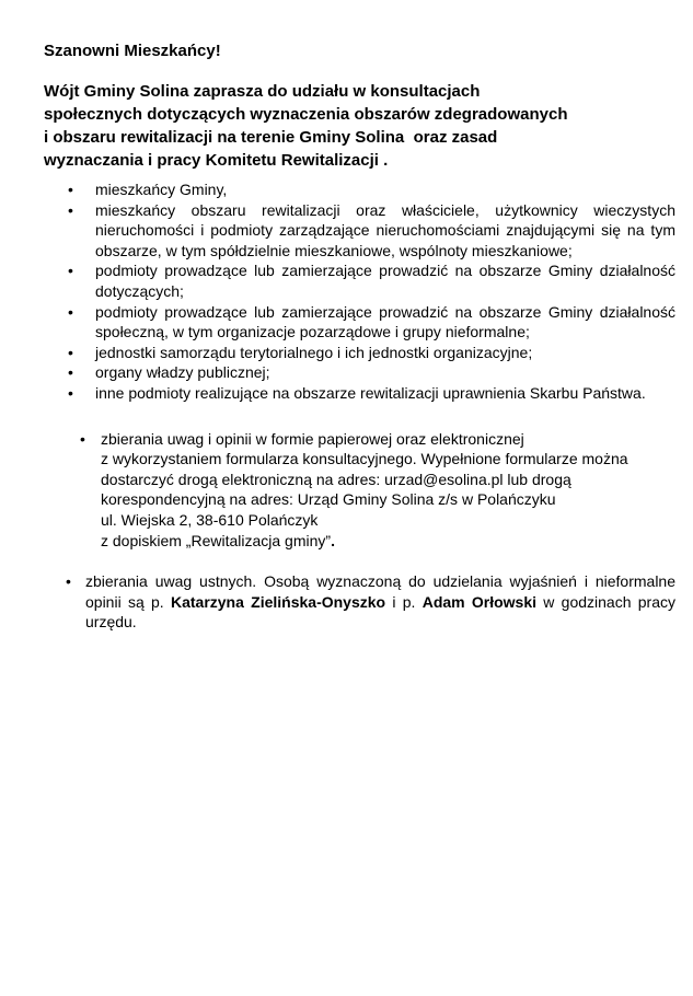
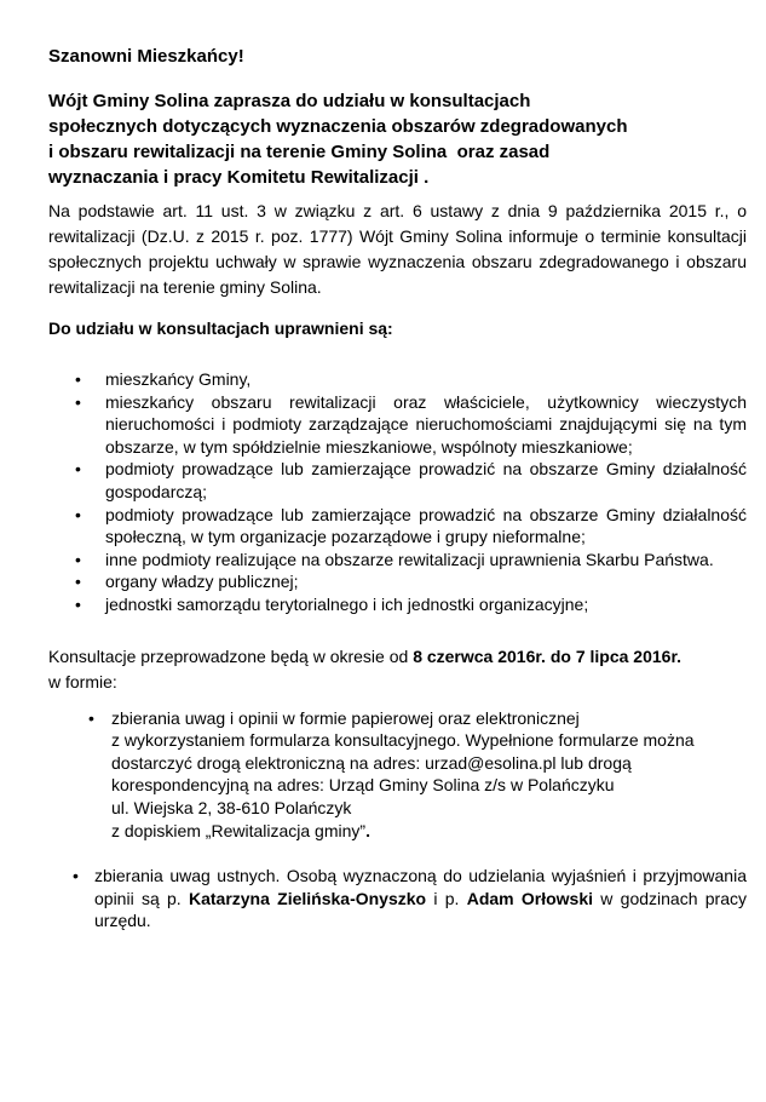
  Szanowni Mieszkańcy!
  Wójt Gminy Solina zaprasza do udziału w konsultacjach
  społecznych dotyczących wyznaczenia obszarów zdegradowanych
  i obszaru rewitalizacji na terenie Gminy Solina oraz zasad
  wyznaczania i pracy Komitetu Rewitalizacji .
+ Na podstawie art. 11 ust. 3 w związku z art. 6 ustawy z dnia 9 października 2015 r., o rewitalizacji (Dz.U. z 2015 r. poz. 1777) Wójt Gminy Solina informuje o terminie konsultacji społecznych projektu uchwały w sprawie wyznaczenia obszaru zdegradowanego i obszaru rewitalizacji na terenie gminy Solina.
+ Do udziału w konsultacjach uprawnieni są:
  •
  mieszkańcy Gminy,
  •
  mieszkańcy obszaru rewitalizacji oraz właściciele, użytkownicy wieczystych nieruchomości i podmioty zarządzające nieruchomościami znajdującymi się na tym obszarze, w tym spółdzielnie mieszkaniowe, wspólnoty mieszkaniowe;
  •
- podmioty prowadzące lub zamierzające prowadzić na obszarze Gminy działalność dotyczących;
+ podmioty prowadzące lub zamierzające prowadzić na obszarze Gminy działalność gospodarczą;
  •
  podmioty prowadzące lub zamierzające prowadzić na obszarze Gminy działalność społeczną, w tym organizacje pozarządowe i grupy nieformalne;
  •
- jednostki samorządu terytorialnego i ich jednostki organizacyjne;
+ inne podmioty realizujące na obszarze rewitalizacji uprawnienia Skarbu Państwa.
  •
  organy władzy publicznej;
  •
- inne podmioty realizujące na obszarze rewitalizacji uprawnienia Skarbu Państwa.
+ jednostki samorządu terytorialnego i ich jednostki organizacyjne;
+ Konsultacje przeprowadzone będą w okresie od 8 czerwca 2016r. do 7 lipca 2016r.
+ w formie:
  •
  zbierania uwag i opinii w formie papierowej oraz elektronicznej
  z wykorzystaniem formularza konsultacyjnego. Wypełnione formularze można
  dostarczyć drogą elektroniczną na adres: urzad@esolina.pl lub drogą
  korespondencyjną na adres: Urząd Gminy Solina z/s w Polańczyku
  ul. Wiejska 2, 38-610 Polańczyk
  z dopiskiem „Rewitalizacja gminy”.
  •
- zbierania uwag ustnych. Osobą wyznaczoną do udzielania wyjaśnień i nieformalne opinii są p. Katarzyna Zielińska-Onyszko i p. Adam Orłowski w godzinach pracy urzędu.
+ zbierania uwag ustnych. Osobą wyznaczoną do udzielania wyjaśnień i przyjmowania opinii są p. Katarzyna Zielińska-Onyszko i p. Adam Orłowski w godzinach pracy urzędu.
